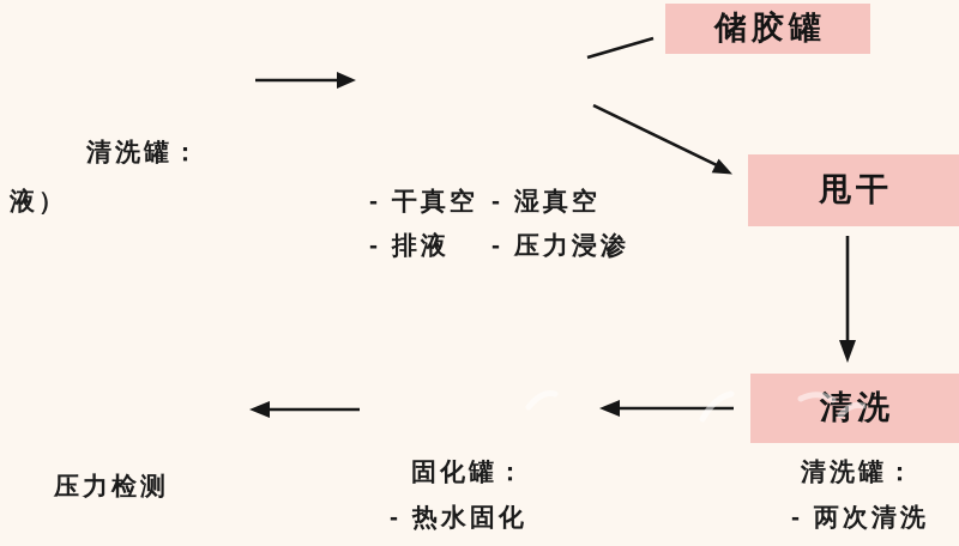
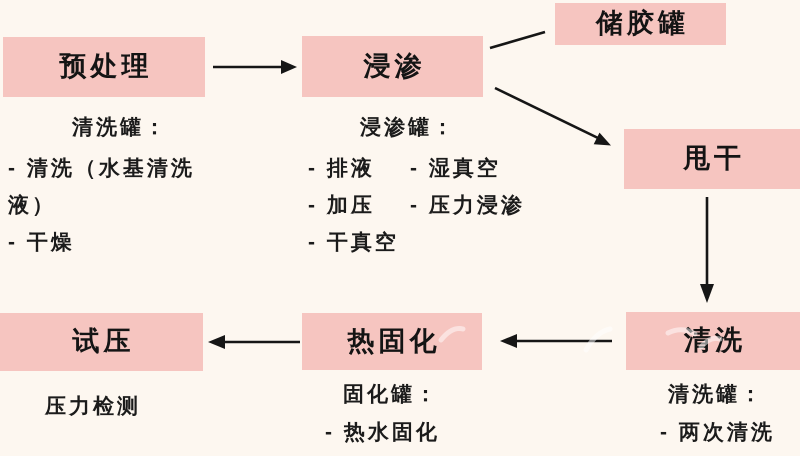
+ 预处理
+ 浸渗
  储胶罐
  甩干
  清洗
+ 热固化
+ 试压
  清洗罐：
+ - 清洗（水基清洗
  液）
+ - 干燥
+ 浸渗罐：
- - 干真空
+ - 排液
+ - 加压
- - 排液
+ - 干真空
  - 湿真空
  - 压力浸渗
  清洗罐：
  - 两次清洗
  固化罐：
  - 热水固化
  压力检测
